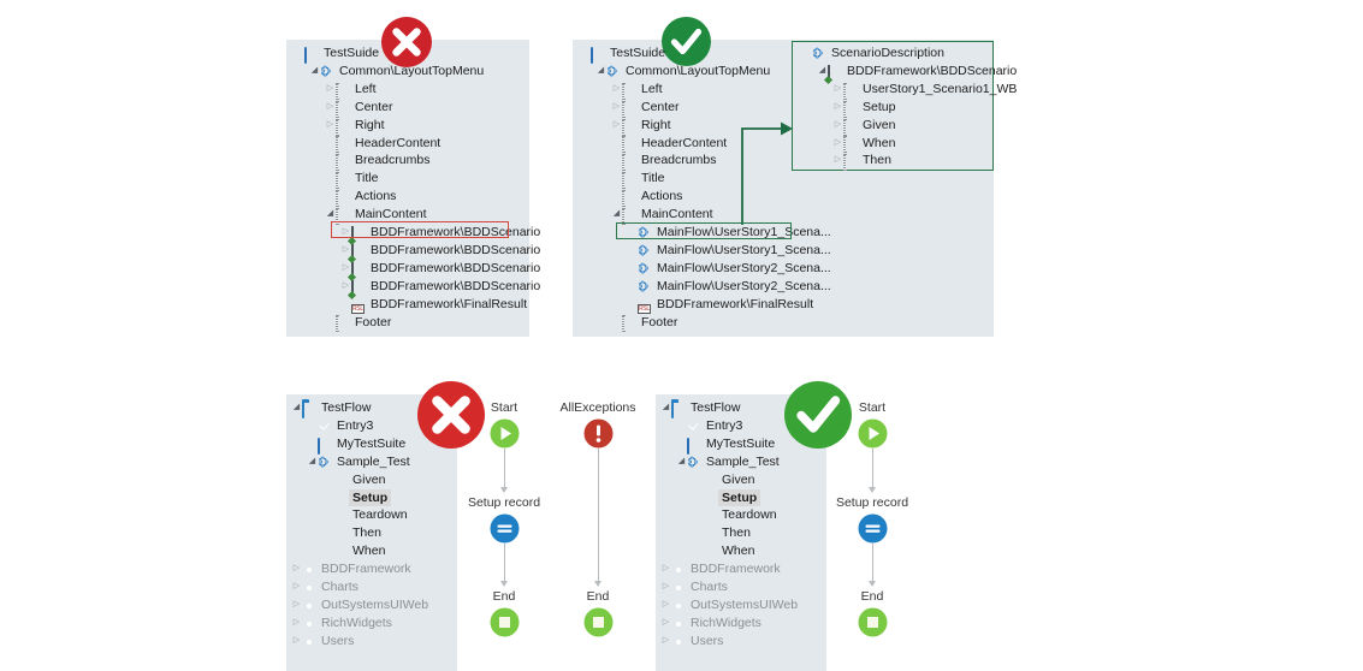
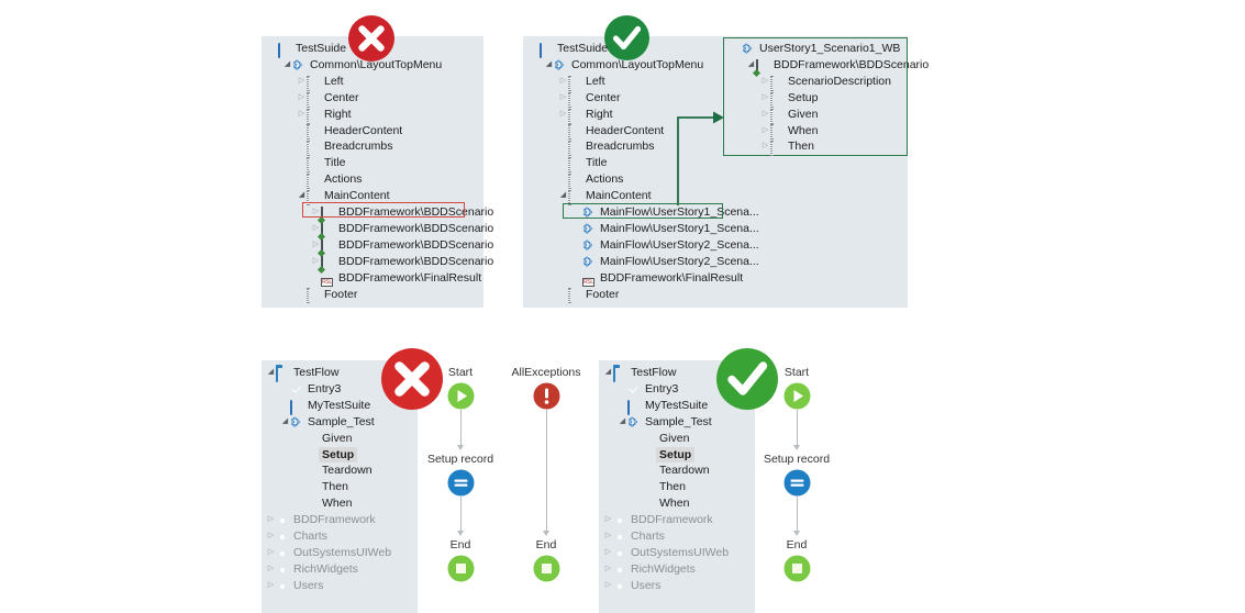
  Start
  Setup record
  End
  AllExceptions
  End
  Start
  Setup record
  End
  TestSuide
  Common\LayoutTopMenu
  Left
  Center
  Right
  HeaderContent
  Breadcrumbs
  Title
  Actions
  MainContent
  BDDFramework\BDDScenario
  BDDFramework\BDDScenario
  BDDFramework\BDDScenario
  BDDFramework\BDDScenario
  BDDFramework\FinalResult
  Footer
  TestSuide
  Common\LayoutTopMenu
  Left
  Center
  Right
  HeaderContent
  Breadcrumbs
  Title
  Actions
  MainContent
  MainFlow\UserStory1_Scena...
  MainFlow\UserStory1_Scena...
  MainFlow\UserStory2_Scena...
  MainFlow\UserStory2_Scena...
  BDDFramework\FinalResult
  Footer
- ScenarioDescription
+ UserStory1_Scenario1_WB
  BDDFramework\BDDScenario
- UserStory1_Scenario1_WB
+ ScenarioDescription
  Setup
  Given
  When
  Then
  TestFlow
  Entry3
  MyTestSuite
  Sample_Test
  Given
  Setup
  Teardown
  Then
  When
  BDDFramework
  Charts
  OutSystemsUIWeb
  RichWidgets
  Users
  TestFlow
  Entry3
  MyTestSuite
  Sample_Test
  Given
  Setup
  Teardown
  Then
  When
  BDDFramework
  Charts
  OutSystemsUIWeb
  RichWidgets
  Users
